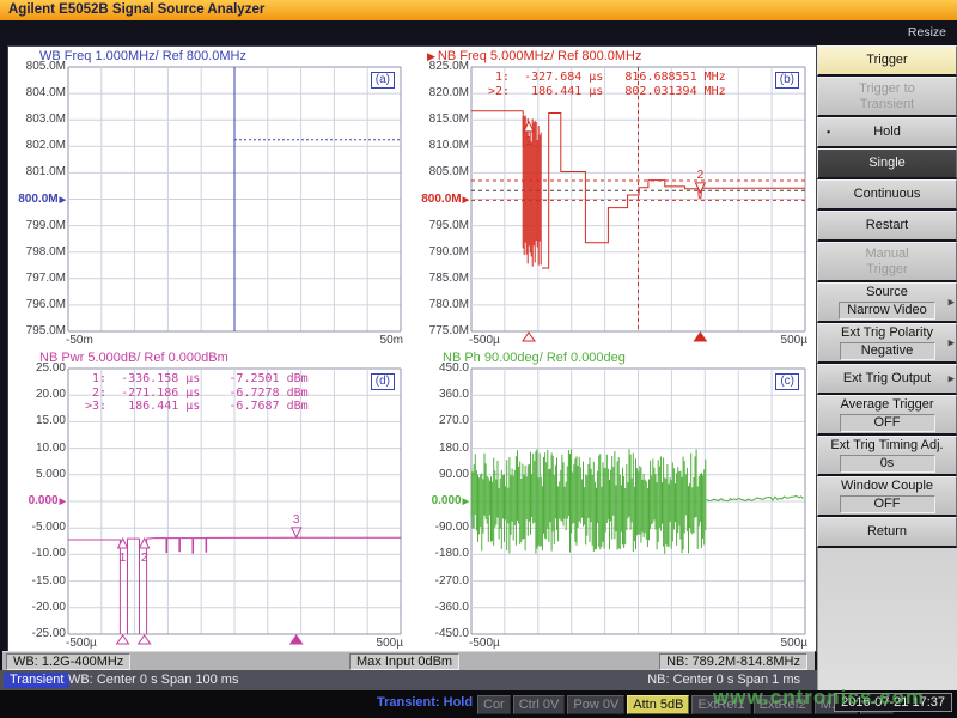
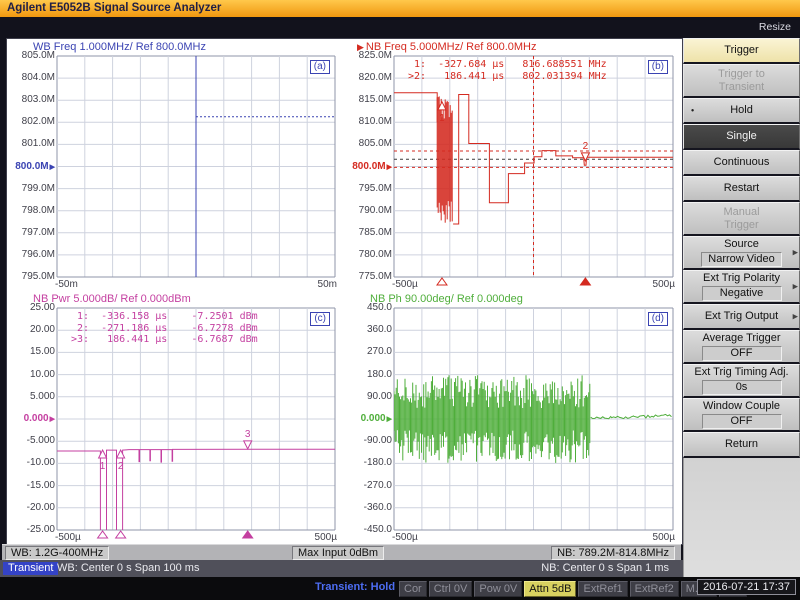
  Agilent E5052B Signal Source Analyzer
  WB Freq 1.000MHz/ Ref 800.0MHz
  805.0M
  804.0M
  803.0M
  802.0M
  801.0M
  800.0M
  799.0M
  798.0M
  797.0M
  796.0M
  795.0M
  -50m
  50m
  (a)
  ▶ NB Freq 5.000MHz/ Ref 800.0MHz
  825.0M
  820.0M
  815.0M
  810.0M
  805.0M
  800.0M
  795.0M
  790.0M
  785.0M
  780.0M
  775.0M
  -500µ
  500µ
  (b)
  1
  2
  1: -327.684 µs 816.688551 MHz
  >2: 186.441 µs 802.031394 MHz
  NB Pwr 5.000dB/ Ref 0.000dBm
  25.00
  20.00
  15.00
  10.00
  5.000
  0.000
  -5.000
  -10.00
  -15.00
  -20.00
  -25.00
  -500µ
  500µ
- (d)
+ (c)
  1
  2
  3
  1: -336.158 µs -7.2501 dBm
  2: -271.186 µs -6.7278 dBm
  >3: 186.441 µs -6.7687 dBm
  NB Ph 90.00deg/ Ref 0.000deg
  450.0
  360.0
  270.0
  180.0
  90.00
  0.000
  -90.00
  -180.0
  -270.0
  -360.0
  -450.0
  -500µ
  500µ
- (c)
+ (d)
  WB: 1.2G-400MHz
  Max Input 0dBm
  NB: 789.2M-814.8MHz
  Transient
  WB: Center 0 s Span 100 ms
  NB: Center 0 s Span 1 ms
  Transient: Hold
  Cor Ctrl 0V Pow 0V Attn 5dB ExtRef1 ExtRef2 M
  2016-07-21 17:37
  Resize
  Trigger
  Trigger to
  Transient
  Hold
  •
  Single
  Continuous
  Restart
  Manual
  Trigger
  Source
  Narrow Video
  Ext Trig Polarity
  Negative
  Ext Trig Output
  Average Trigger
  OFF
  Ext Trig Timing Adj.
  0s
  Window Couple
  OFF
  Return
- www.cntronics.com
